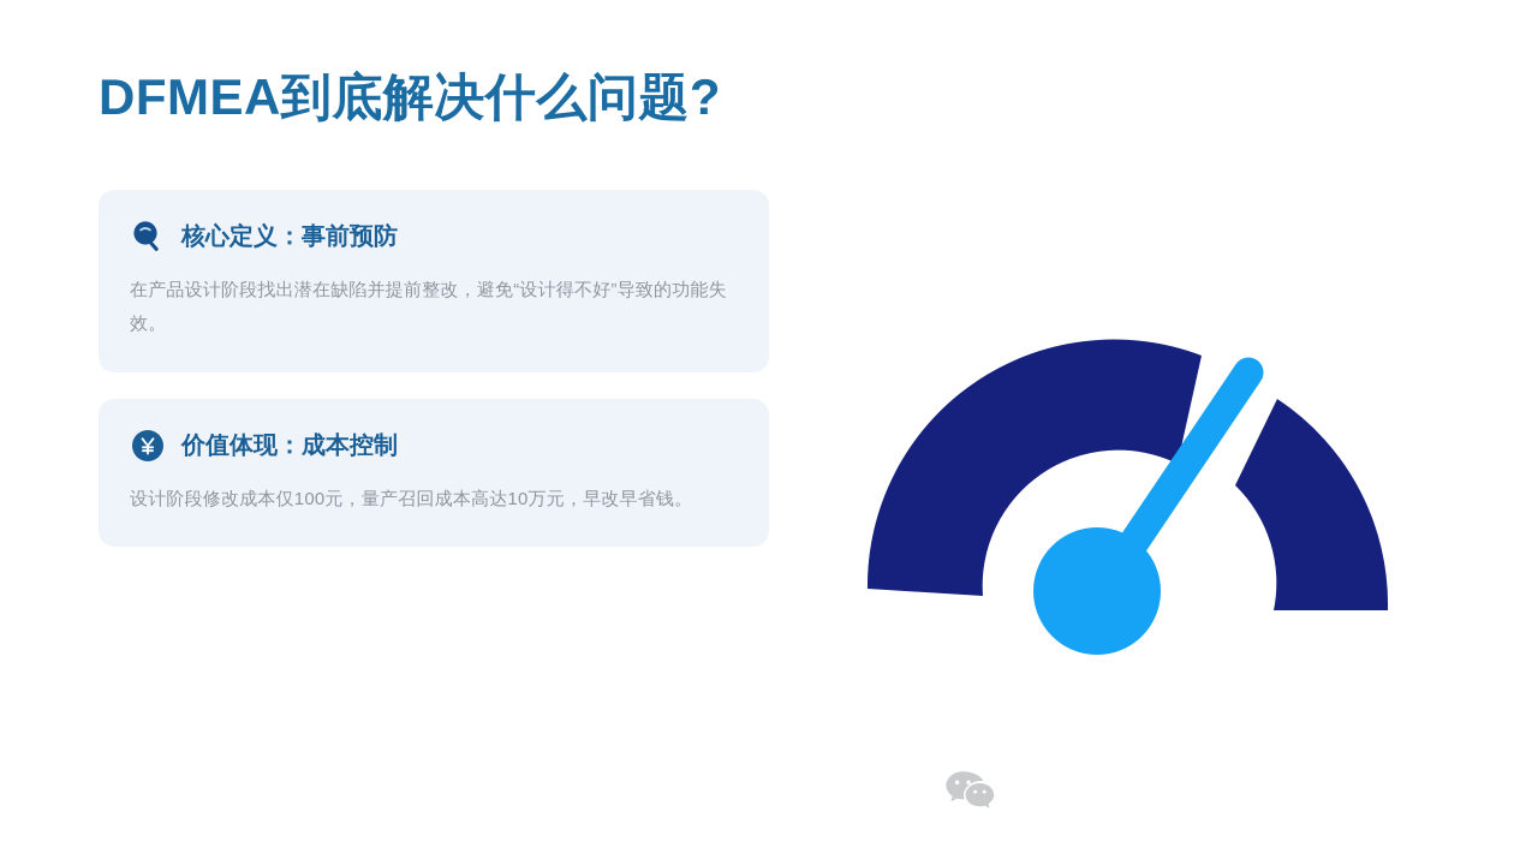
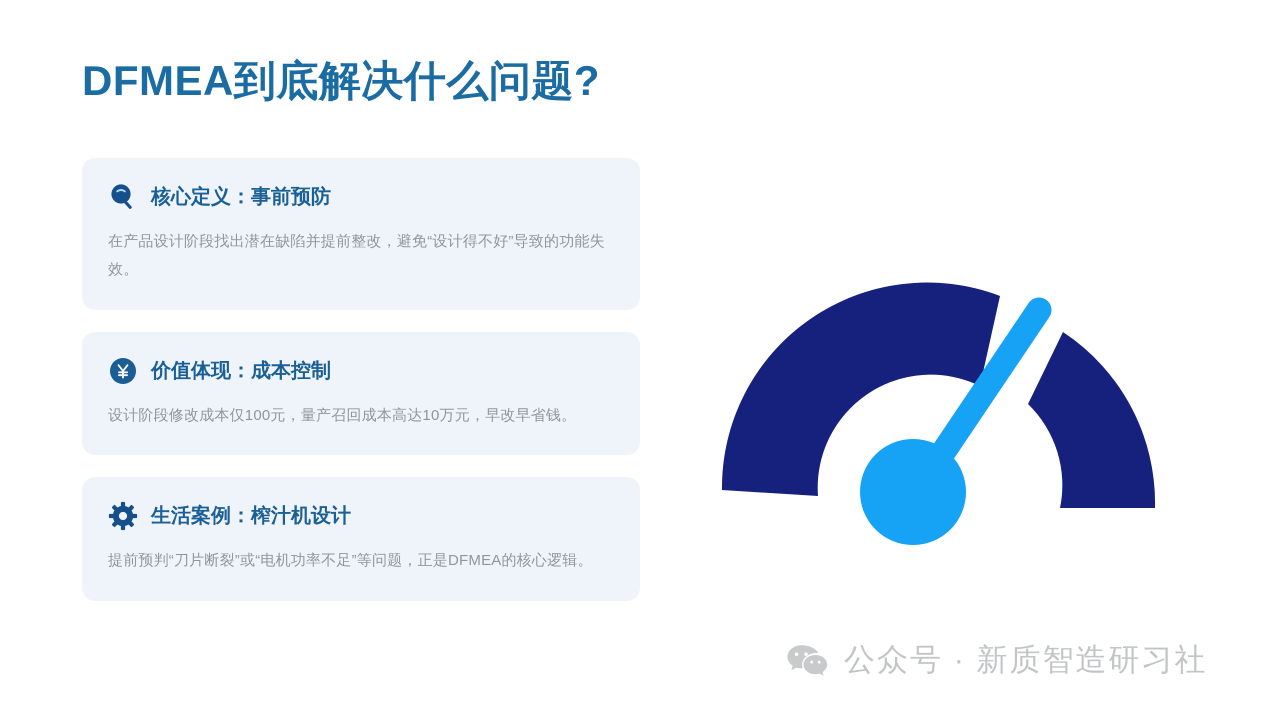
  DFMEA到底解决什么问题?
  核心定义：事前预防
  在产品设计阶段找出潜在缺陷并提前整改，避免“设计得不好”导致的功能失效。
  价值体现：成本控制
  设计阶段修改成本仅100元，量产召回成本高达10万元，早改早省钱。
+ 生活案例：榨汁机设计
+ 提前预判“刀片断裂”或“电机功率不足”等问题，正是DFMEA的核心逻辑。
+ 公众号 · 新质智造研习社
